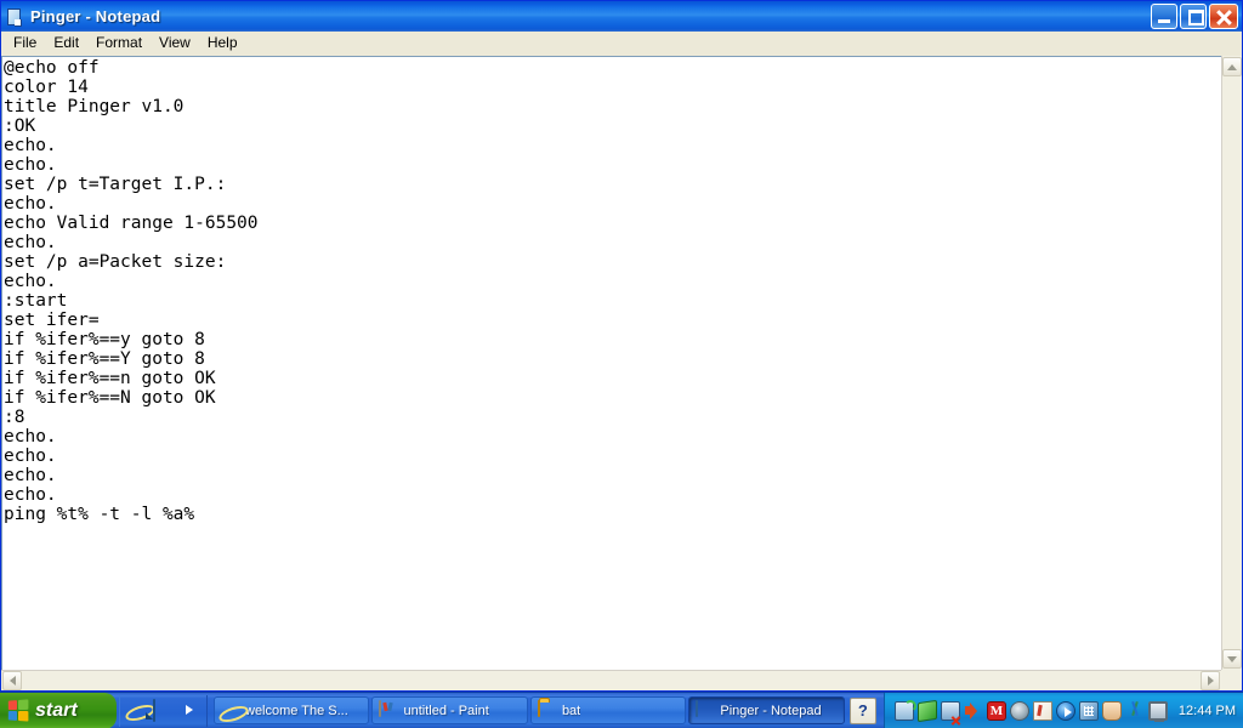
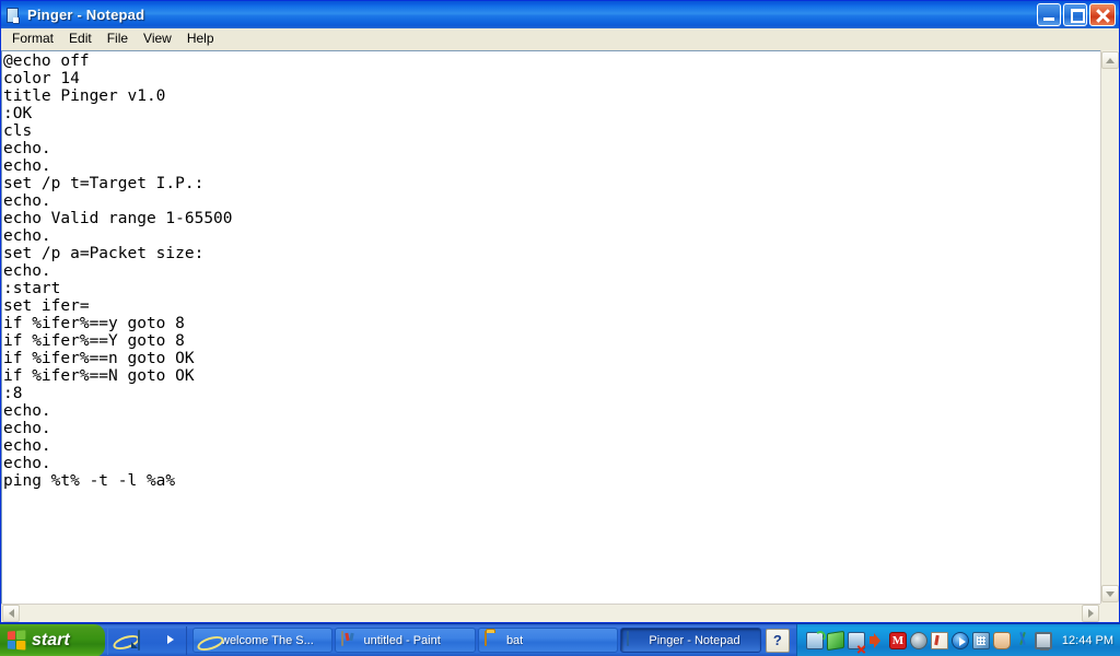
  Pinger - Notepad
- File
+ Format
  Edit
- Format
+ File
  View
  Help
  @echo off
  color 14
  title Pinger v1.0
  :OK
+ cls
  echo.
  echo.
  set /p t=Target I.P.:
  echo.
  echo Valid range 1-65500
  echo.
  set /p a=Packet size:
  echo.
  :start
  set ifer=
  if %ifer%==y goto 8
  if %ifer%==Y goto 8
  if %ifer%==n goto OK
  if %ifer%==N goto OK
  :8
  echo.
  echo.
  echo.
  echo.
  ping %t% -t -l %a%
  start
  welcome The S...
  untitled - Paint
  bat
  Pinger - Notepad
  ?
  M
  12:44 PM
